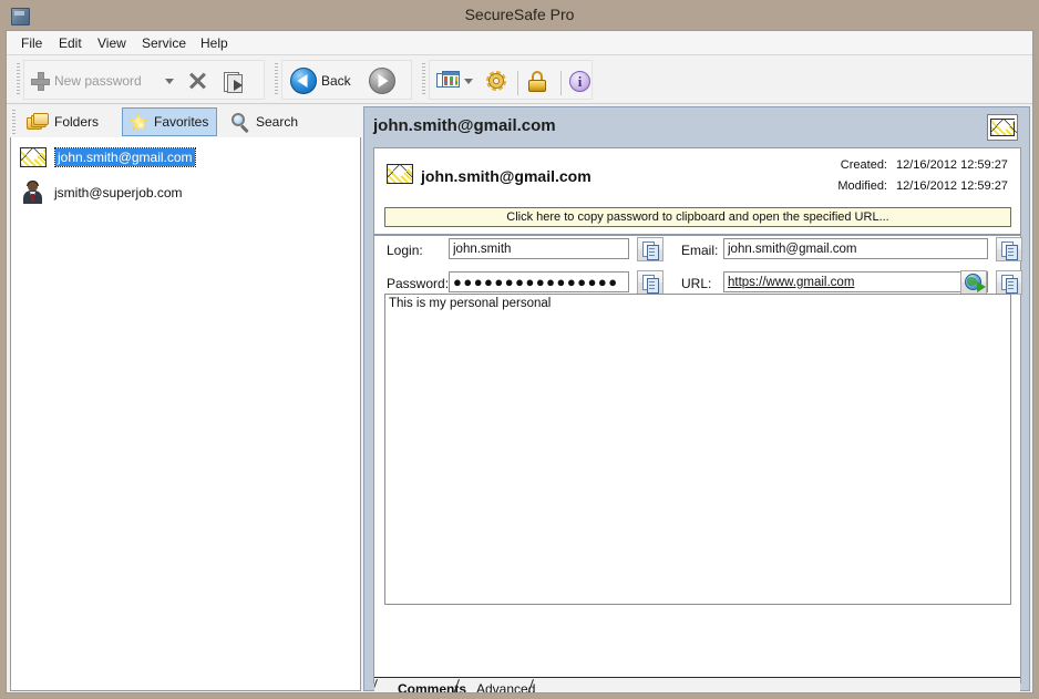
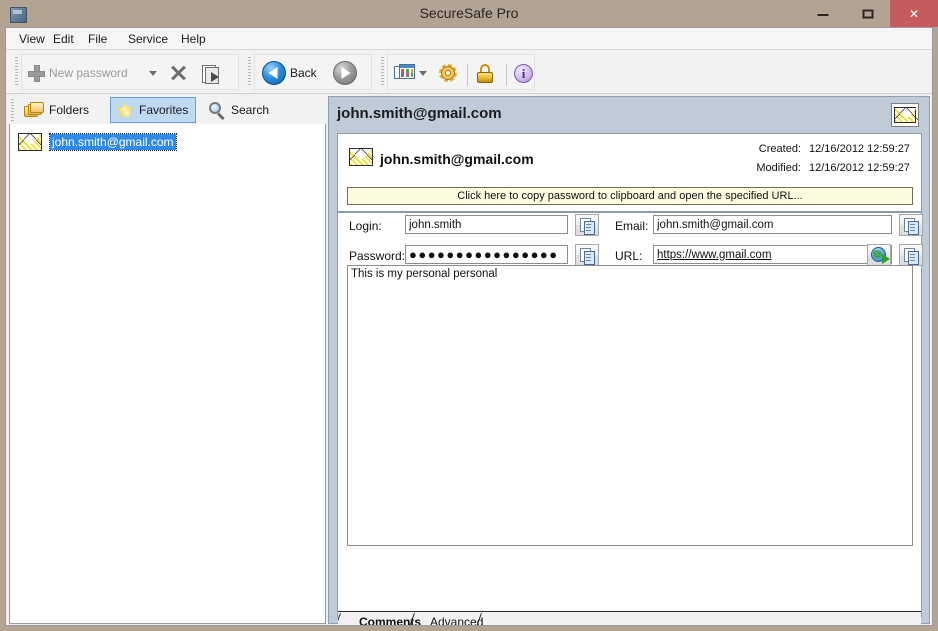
  SecureSafe Pro
+ ✕
- File
+ View
  Edit
- View
+ File
  Service
  Help
  New password
  Back
  i
  Folders
  Favorites
  Search
  john.smith@gmail.com
- jsmith@superjob.com
  john.smith@gmail.com
  john.smith@gmail.com
  Created:
  12/16/2012 12:59:27
  Modified:
  12/16/2012 12:59:27
  Click here to copy password to clipboard and open the specified URL...
  Login:
  john.smith
  Email:
  john.smith@gmail.com
  Password:
  ●●●●●●●●●●●●●●●●
  URL:
  https://www.gmail.com
  This is my personal personal
  Comment
  Advance
